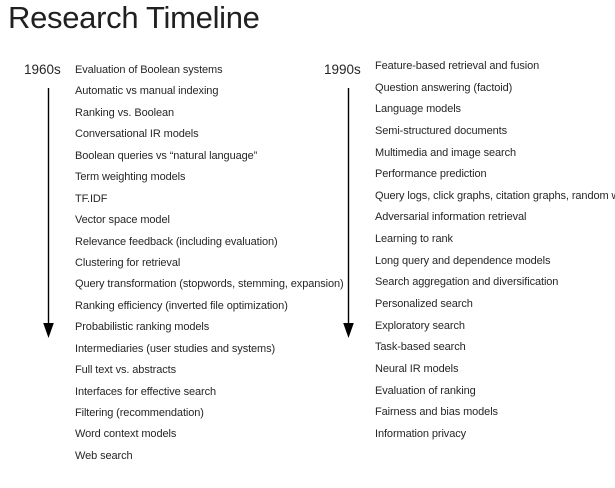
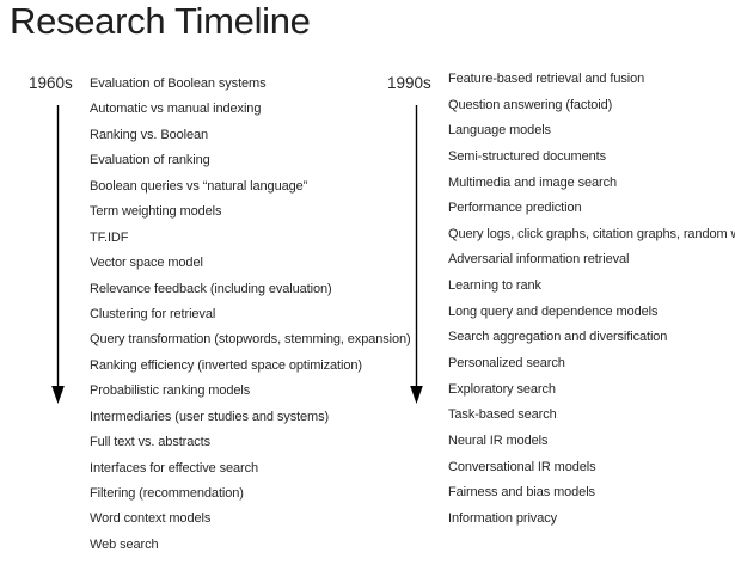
  Research Timeline
  1960s
  Evaluation of Boolean systems
  Automatic vs manual indexing
  Ranking vs. Boolean
- Conversational IR models
+ Evaluation of ranking
  Boolean queries vs “natural language”
  Term weighting models
  TF.IDF
  Vector space model
  Relevance feedback (including evaluation)
  Clustering for retrieval
  Query transformation (stopwords, stemming, expansion)
- Ranking efficiency (inverted file optimization)
+ Ranking efficiency (inverted space optimization)
  Probabilistic ranking models
  Intermediaries (user studies and systems)
  Full text vs. abstracts
  Interfaces for effective search
  Filtering (recommendation)
  Word context models
  Web search
  1990s
  Feature-based retrieval and fusion
  Question answering (factoid)
  Language models
  Semi-structured documents
  Multimedia and image search
  Performance prediction
  Query logs, click graphs, citation graphs, random
  Adversarial information retrieval
  Learning to rank
  Long query and dependence models
  Search aggregation and diversification
  Personalized search
  Exploratory search
  Task-based search
  Neural IR models
- Evaluation of ranking
+ Conversational IR models
  Fairness and bias models
  Information privacy
